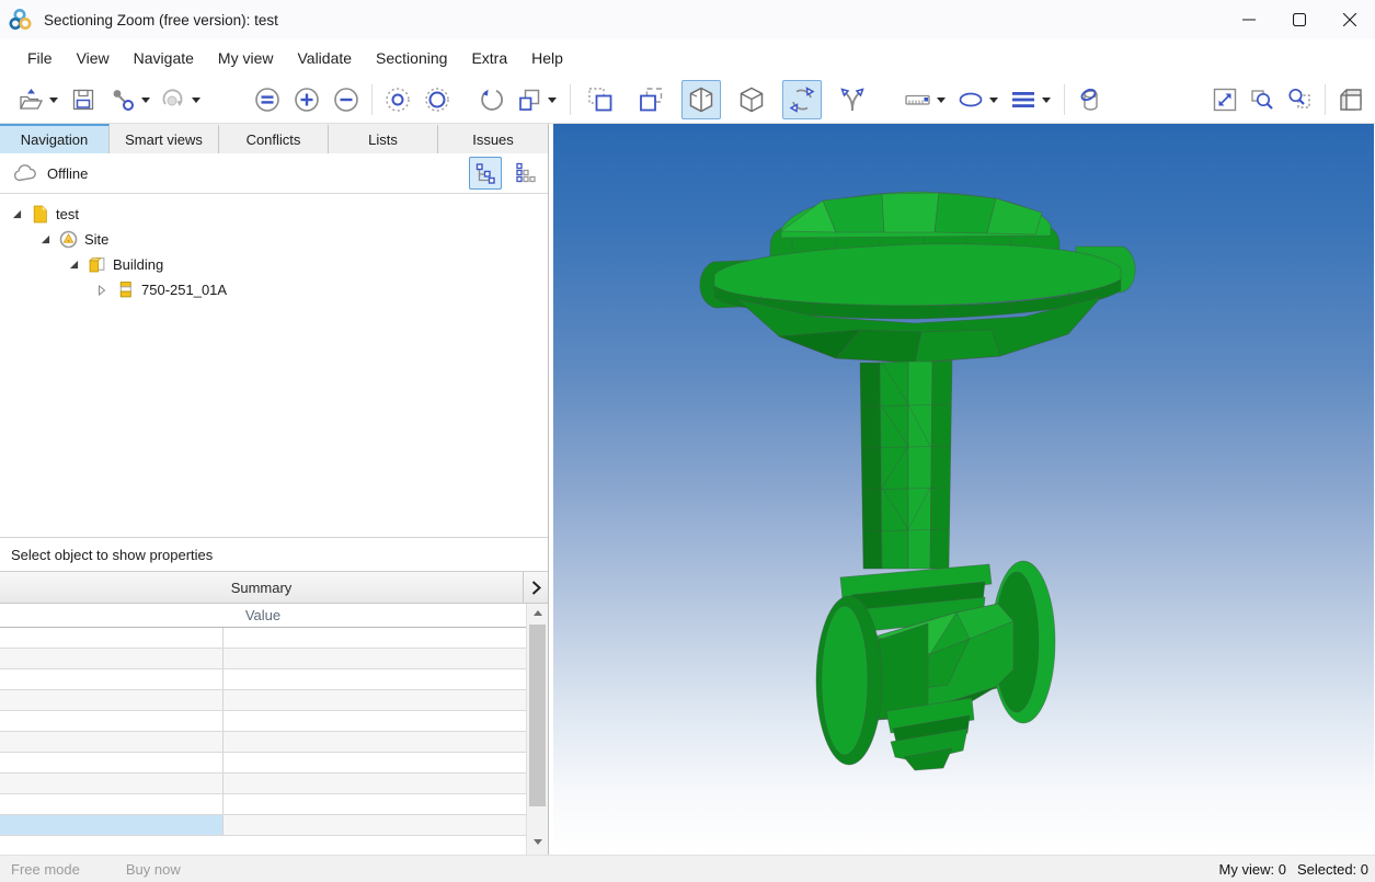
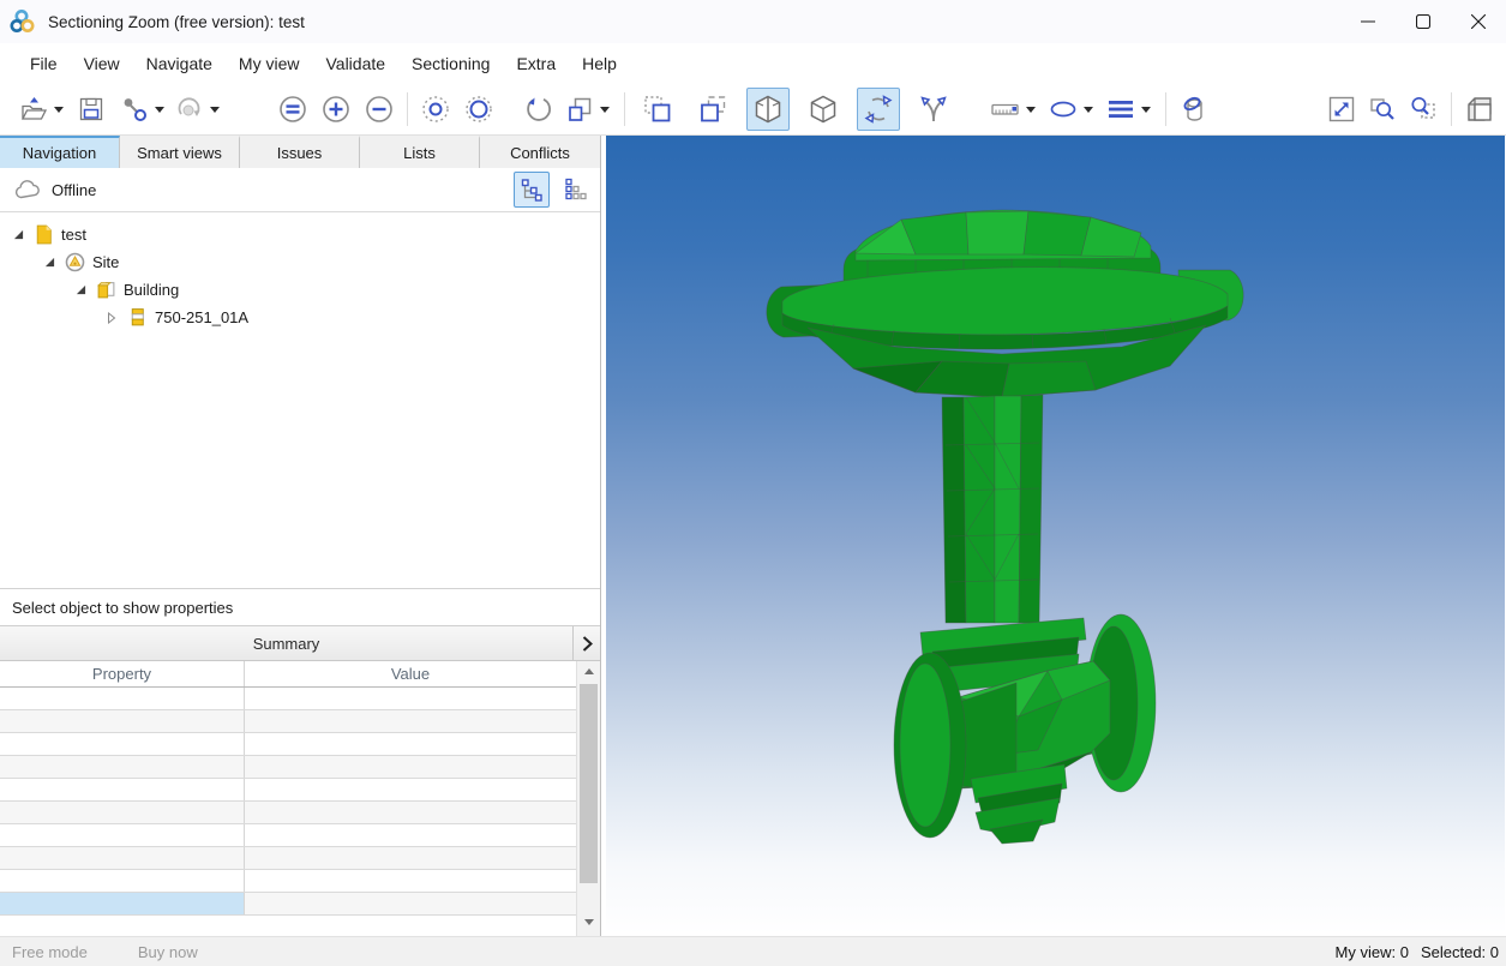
  Sectioning Zoom (free version): test
  File
  View
  Navigate
  My view
  Validate
  Sectioning
  Extra
  Help
  Navigation
  Smart views
- Conflicts
+ Issues
  Lists
- Issues
+ Conflicts
  Offline
  test
  Site
  Building
  750-251_01A
  Select object to show properties
  Summary
+ Property
  Value
  Free mode
  Buy now
  My view: 0
  Selected: 0
